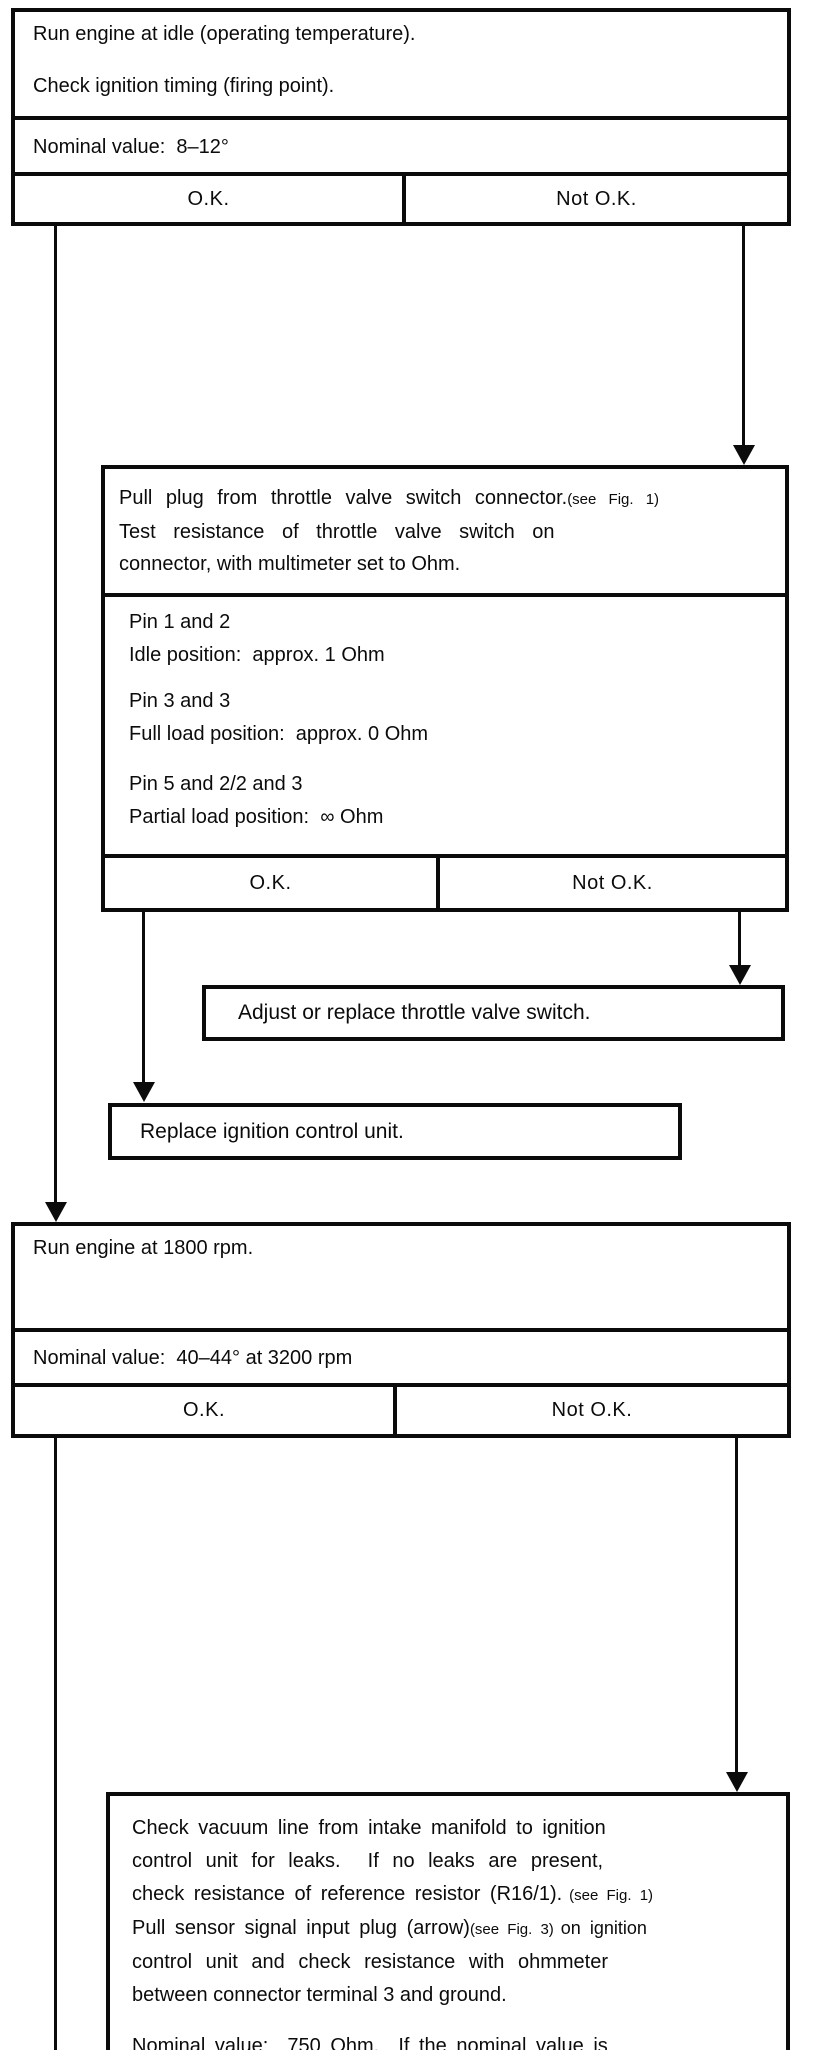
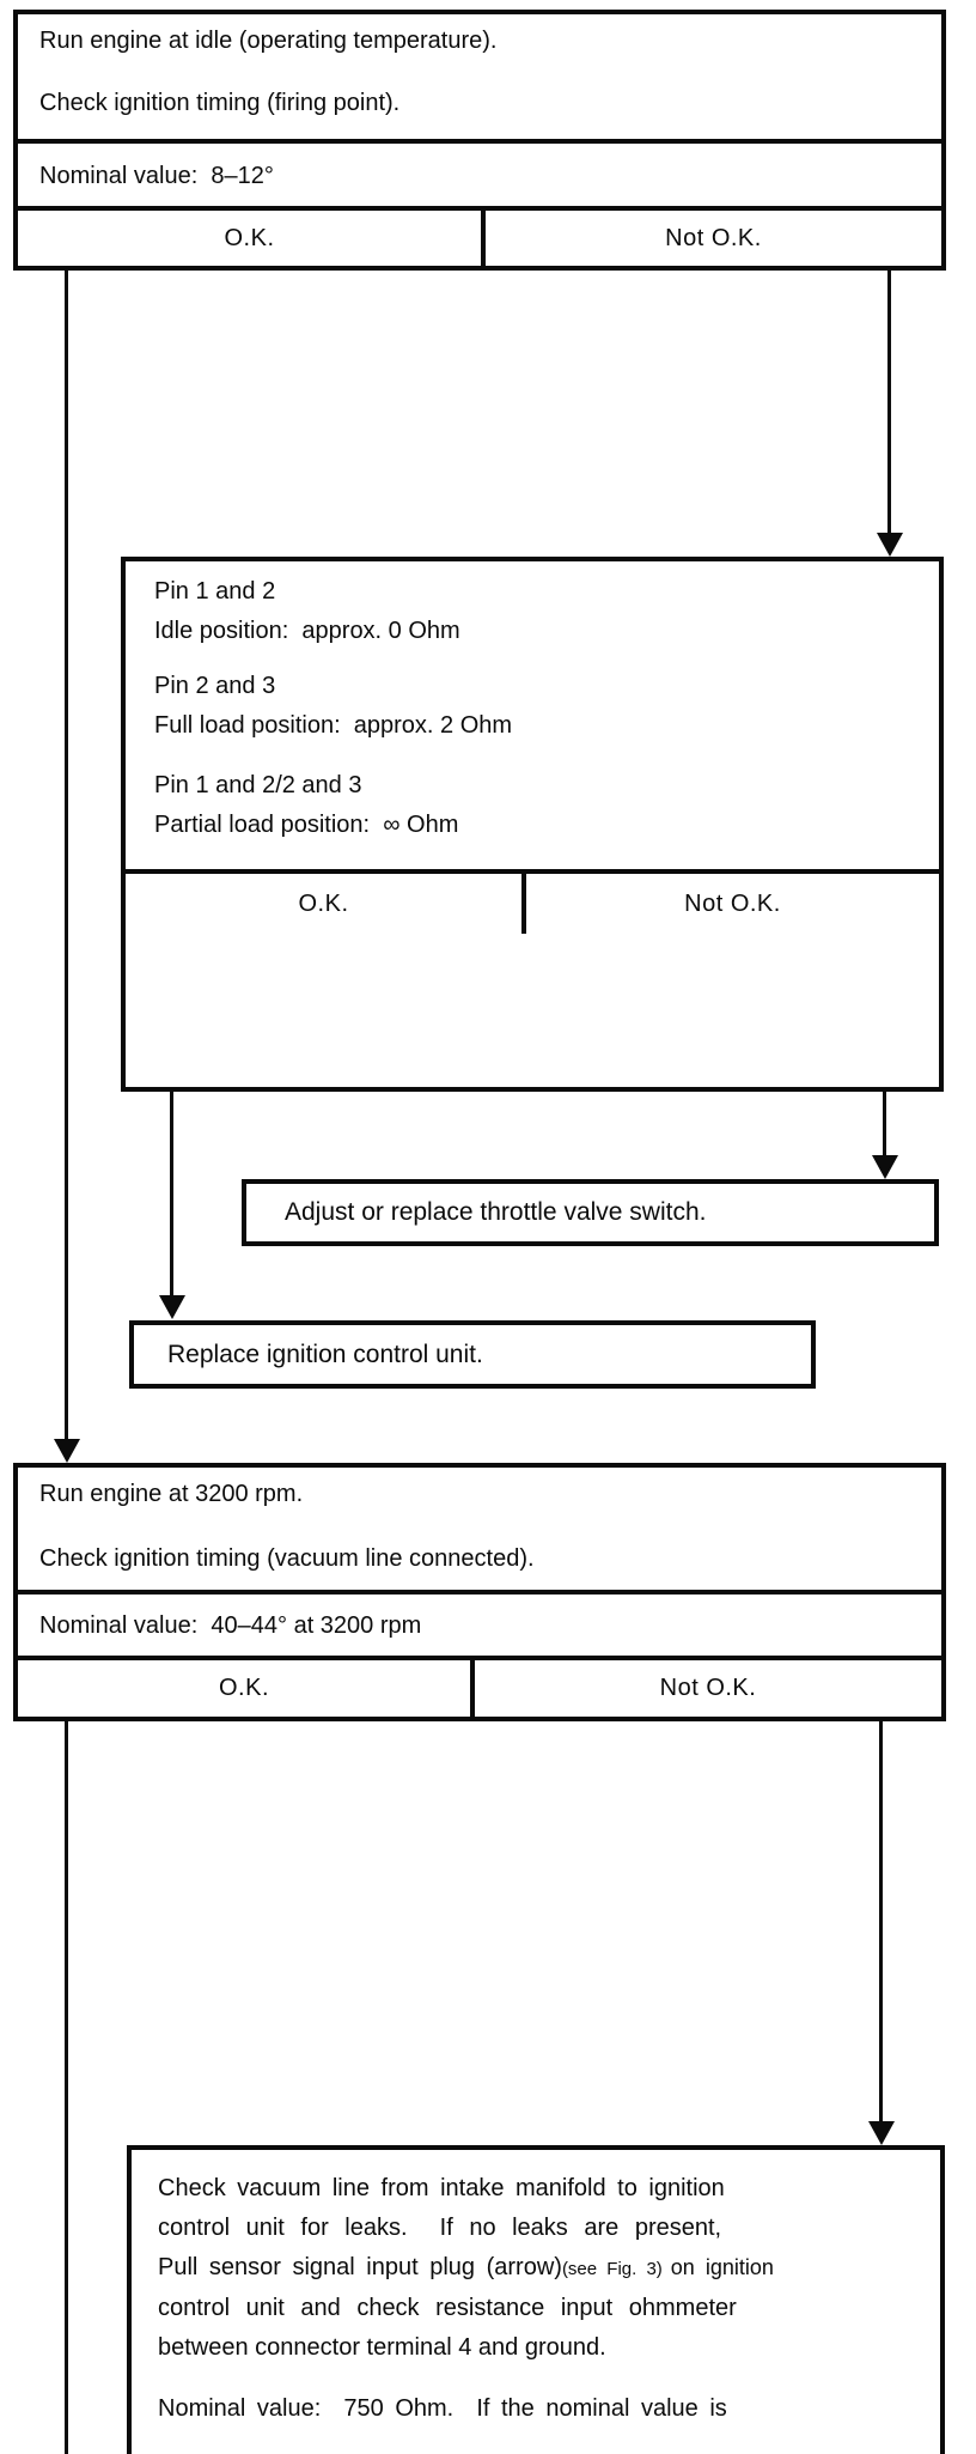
  Run engine at idle (operating temperature).
  Check ignition timing (firing point).
  Nominal value: 8–12°
  O.K.
  Not O.K.
- Pull plug from throttle valve switch connector.(see Fig. 1)
- Test resistance of throttle valve switch on
- connector, with multimeter set to Ohm.
  Pin 1 and 2
- Idle position: approx. 1 Ohm
+ Idle position: approx. 0 Ohm
- Pin 3 and 3
+ Pin 2 and 3
- Full load position: approx. 0 Ohm
+ Full load position: approx. 2 Ohm
- Pin 5 and 2/2 and 3
+ Pin 1 and 2/2 and 3
  Partial load position: ∞ Ohm
  O.K.
  Not O.K.
  Adjust or replace throttle valve switch.
  Replace ignition control unit.
- Run engine at 1800 rpm.
+ Run engine at 3200 rpm.
+ Check ignition timing (vacuum line connected).
  Nominal value: 40–44° at 3200 rpm
  O.K.
  Not O.K.
  Check vacuum line from intake manifold to ignition
  control unit for leaks. If no leaks are present,
- check resistance of reference resistor (R16/1). (see Fig. 1)
  Pull sensor signal input plug (arrow)(see Fig. 3) on ignition
- control unit and check resistance with ohmmeter
+ control unit and check resistance input ohmmeter
- between connector terminal 3 and ground.
+ between connector terminal 4 and ground.
  Nominal value: 750 Ohm. If the nominal value is
